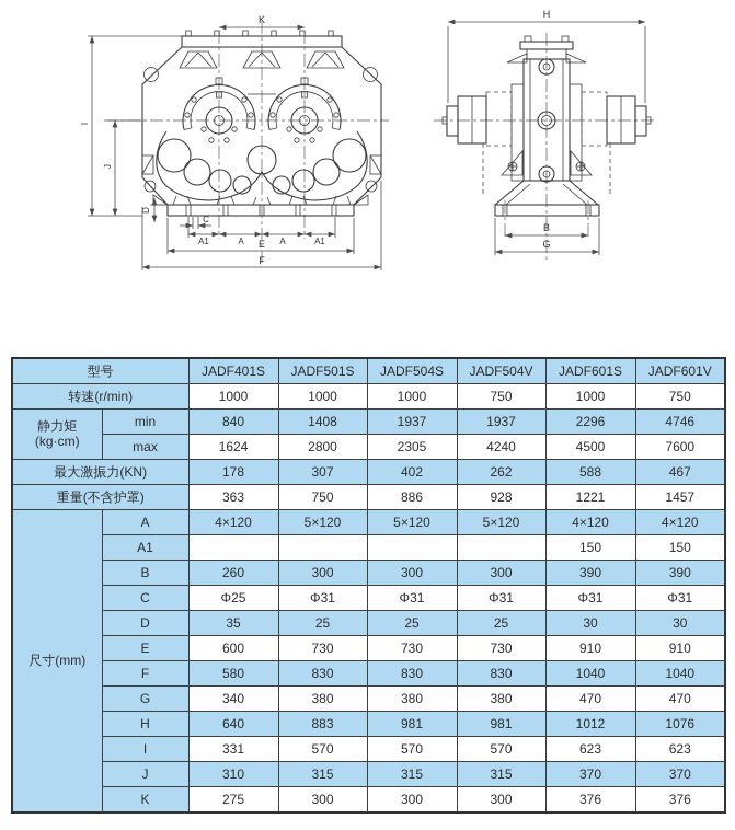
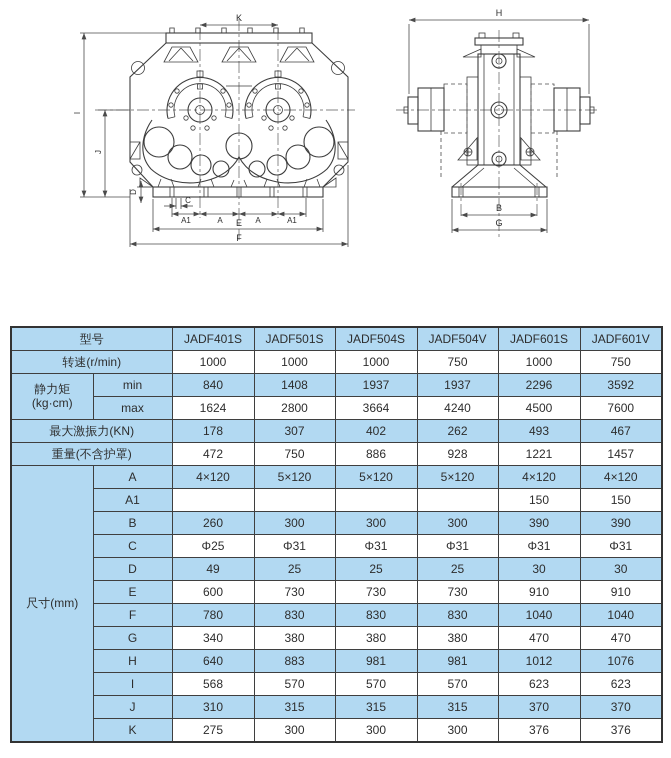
  K
  C
  A1
  A
  A
  A1
  E
  F
  H
  B
  G
  型号	JADF401S	JADF501S	JADF504S	JADF504V	JADF601S	JADF601V
  转速(r/min)	1000	1000	1000	750	1000	750
- 静力矩 (kg·cm)	min	840	1408	1937	1937	2296	4746
+ 静力矩 (kg·cm)	min	840	1408	1937	1937	2296	3592
- max	1624	2800	2305	4240	4500	7600
+ max	1624	2800	3664	4240	4500	7600
- 最大激振力(KN)	178	307	402	262	588	467
+ 最大激振力(KN)	178	307	402	262	493	467
- 重量(不含护罩)	363	750	886	928	1221	1457
+ 重量(不含护罩)	472	750	886	928	1221	1457
  尺寸(mm)	A	4×120	5×120	5×120	5×120	4×120	4×120
  A1					150	150
  B	260	300	300	300	390	390
  C	Φ25	Φ31	Φ31	Φ31	Φ31	Φ31
- D	35	25	25	25	30	30
+ D	49	25	25	25	30	30
  E	600	730	730	730	910	910
- F	580	830	830	830	1040	1040
+ F	780	830	830	830	1040	1040
  G	340	380	380	380	470	470
  H	640	883	981	981	1012	1076
- I	331	570	570	570	623	623
+ I	568	570	570	570	623	623
  J	310	315	315	315	370	370
  K	275	300	300	300	376	376
